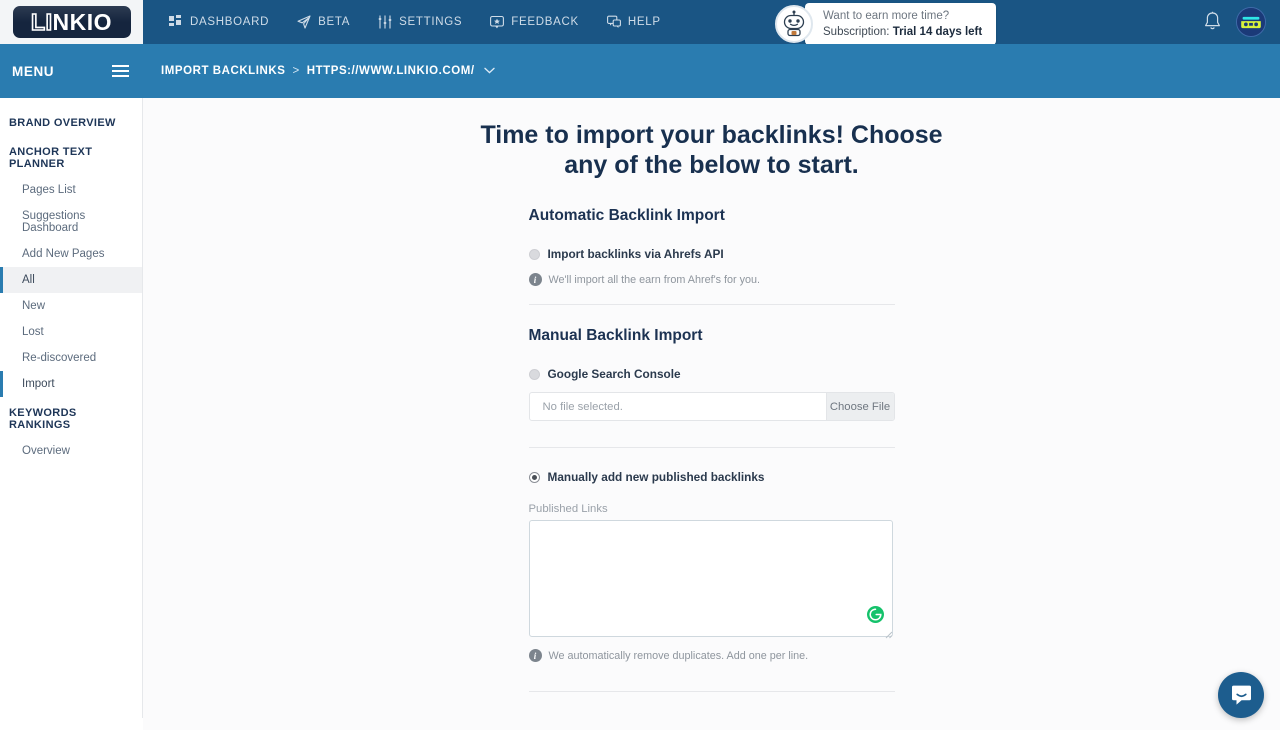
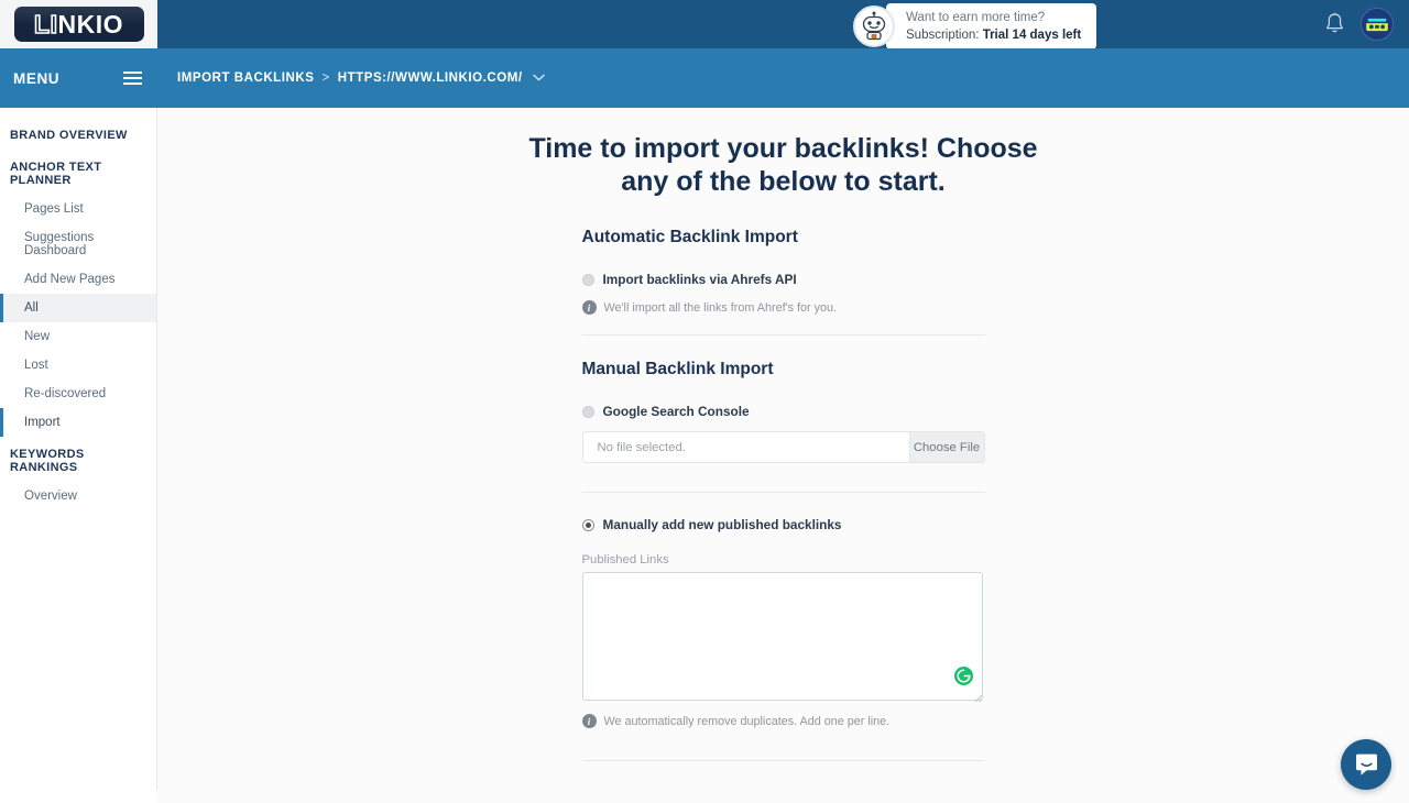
  LINKIO
- DASHBOARD
- BETA
- SETTINGS
- FEEDBACK
- HELP
  Want to earn more time?
  Subscription: Trial 14 days left
  MENU
  IMPORT BACKLINKS
  >
  HTTPS://WWW.LINKIO.COM/
  BRAND OVERVIEW
  ANCHOR TEXT PLANNER
  Pages List
  Suggestions Dashboard
  Add New Pages
  All
  New
  Lost
  Re-discovered
  Import
  KEYWORDS RANKINGS
  Overview
  Time to import your backlinks! Choose
  any of the below to start.
  Automatic Backlink Import
  Import backlinks via Ahrefs API
  i
- We'll import all the earn from Ahref's for you.
+ We'll import all the links from Ahref's for you.
  Manual Backlink Import
  Google Search Console
  No file selected.
  Choose File
  Manually add new published backlinks
  Published Links
  i
  We automatically remove duplicates. Add one per line.
